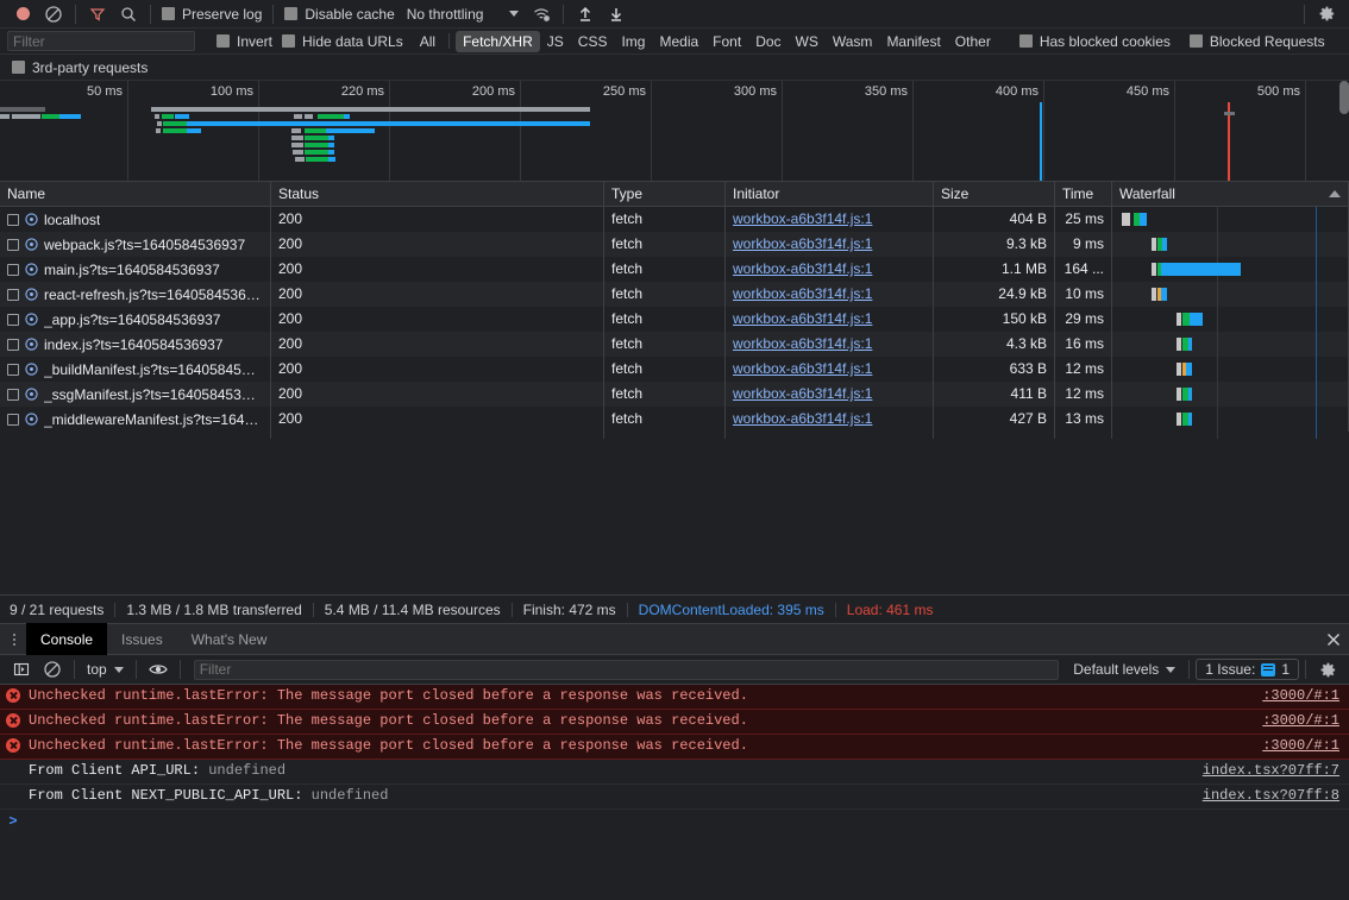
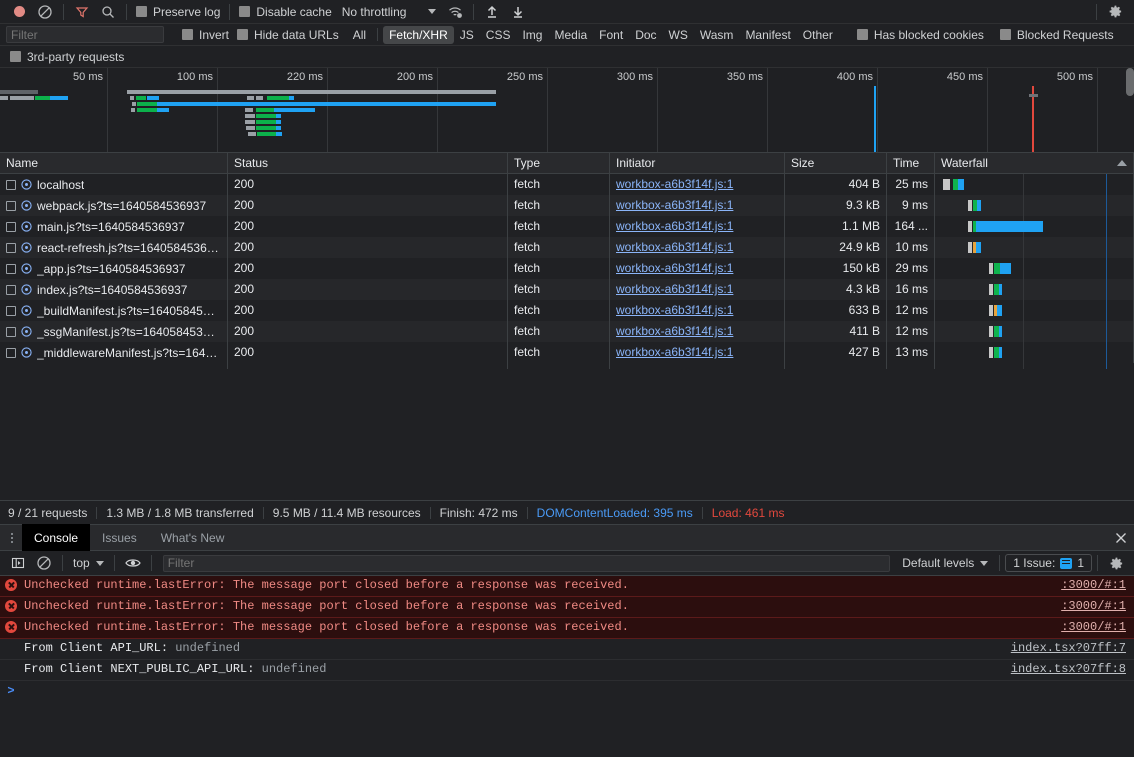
  Preserve log
  Disable cache
  No throttling
  Filter
  Invert
  Hide data URLs
  All
  Fetch/XHR
  JS
  CSS
  Img
  Media
  Font
  Doc
  WS
  Wasm
  Manifest
  Other
  Has blocked cookies
  Blocked Requests
  3rd-party requests
  50 ms
  100 ms
  220 ms
  200 ms
  250 ms
  300 ms
  350 ms
  400 ms
  450 ms
  500 ms
  Name
  Status
  Type
  Initiator
  Size
  Time
  Waterfall
  localhost
  200
  fetch
  workbox-a6b3f14f.js:1
  404 B
  25 ms
  webpack.js?ts=1640584536937
  200
  fetch
  workbox-a6b3f14f.js:1
  9.3 kB
  9 ms
  main.js?ts=1640584536937
  200
  fetch
  workbox-a6b3f14f.js:1
  1.1 MB
  164 ...
  react-refresh.js?ts=164058453693
  200
  fetch
  workbox-a6b3f14f.js:1
  24.9 kB
  10 ms
  _app.js?ts=1640584536937
  200
  fetch
  workbox-a6b3f14f.js:1
  150 kB
  29 ms
  index.js?ts=1640584536937
  200
  fetch
  workbox-a6b3f14f.js:1
  4.3 kB
  16 ms
  _buildManifest.js?ts=1640584536.
  200
  fetch
  workbox-a6b3f14f.js:1
  633 B
  12 ms
  _ssgManifest.js?ts=164058453693
  200
  fetch
  workbox-a6b3f14f.js:1
  411 B
  12 ms
  _middlewareManifest.js?ts=16405.
  200
  fetch
  workbox-a6b3f14f.js:1
  427 B
  13 ms
  9 / 21 requests
  1.3 MB / 1.8 MB transferred
- 5.4 MB / 11.4 MB resources
+ 9.5 MB / 11.4 MB resources
  Finish: 472 ms
  DOMContentLoaded: 395 ms
  Load: 461 ms
  Console
  Issues
  What's New
  top
  Filter
  Default levels
  1 Issue:
  1
  Unchecked runtime.lastError: The message port closed before a response was received.
  :3000/#:1
  Unchecked runtime.lastError: The message port closed before a response was received.
  :3000/#:1
  Unchecked runtime.lastError: The message port closed before a response was received.
  :3000/#:1
  From Client API_URL: undefined
  index.tsx?07ff:7
  From Client NEXT_PUBLIC_API_URL: undefined
  index.tsx?07ff:8
  >
